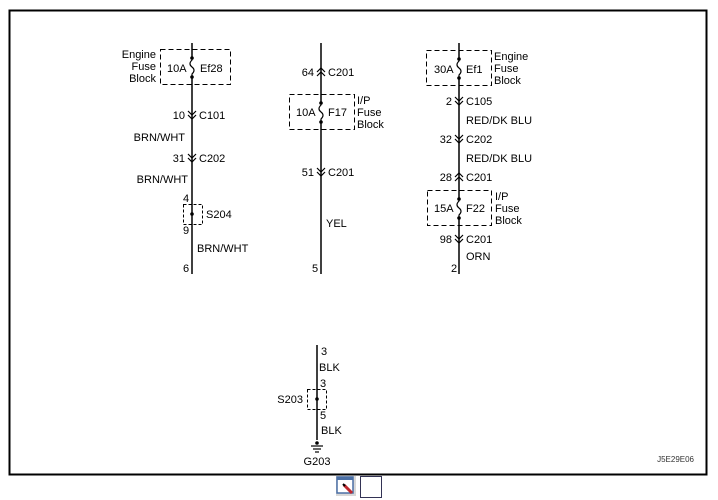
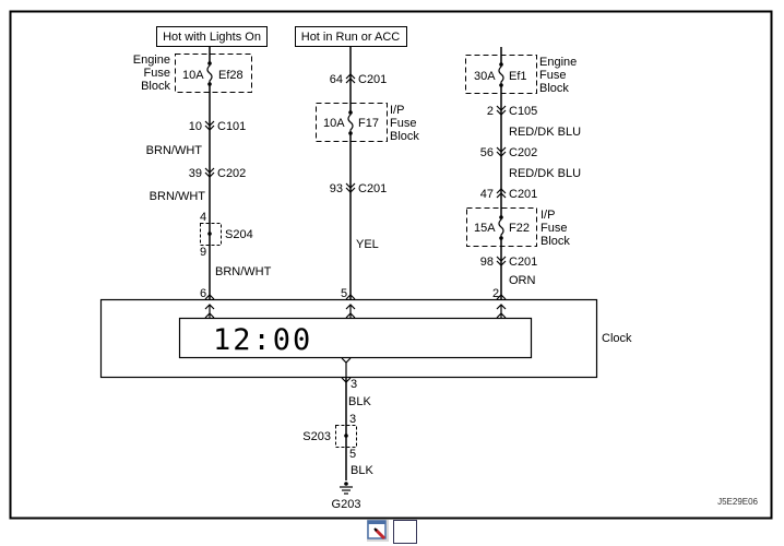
+ Hot with Lights On
+ Hot in Run or ACC
  10A
  Ef28
  Engine
  Fuse
  Block
  10
  C101
  BRN/WHT
- 31
+ 39
  C202
  BRN/WHT
  4
  9
  S204
  BRN/WHT
  6
  64
  C201
  10A
  F17
  I/P
  Fuse
  Block
- 51
+ 93
  C201
  YEL
  5
  30A
  Ef1
  Engine
  Fuse
  Block
  2
  C105
  RED/DK BLU
- 32
+ 56
  C202
  RED/DK BLU
- 28
+ 47
  C201
  15A
  F22
  I/P
  Fuse
  Block
  98
  C201
  ORN
  2
+ 12:00
+ Clock
  3
  BLK
  3
  5
  S203
  BLK
  G203
  J5E29E06
